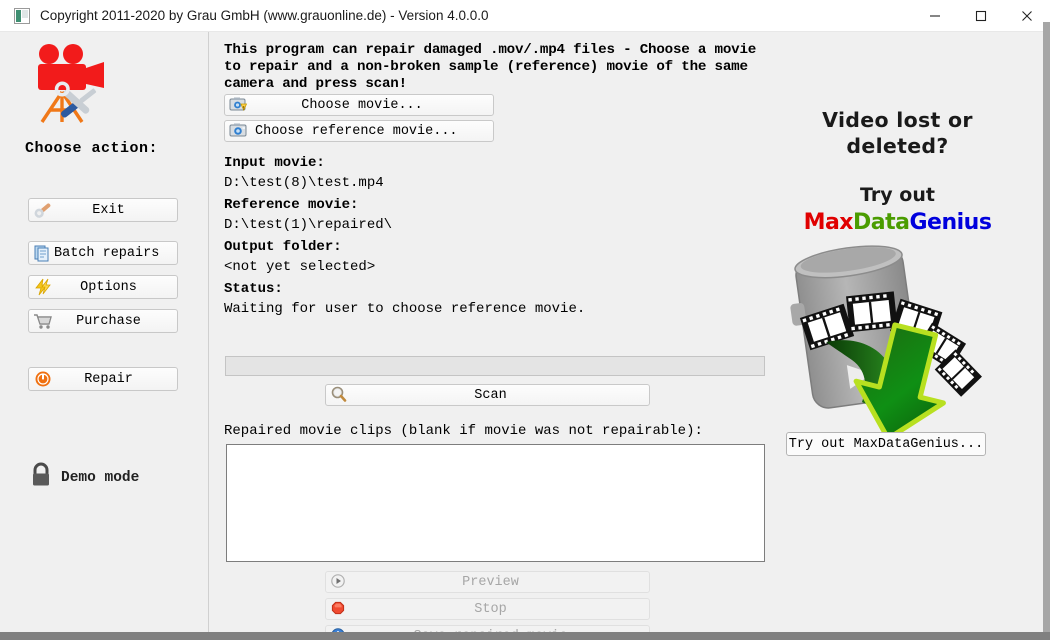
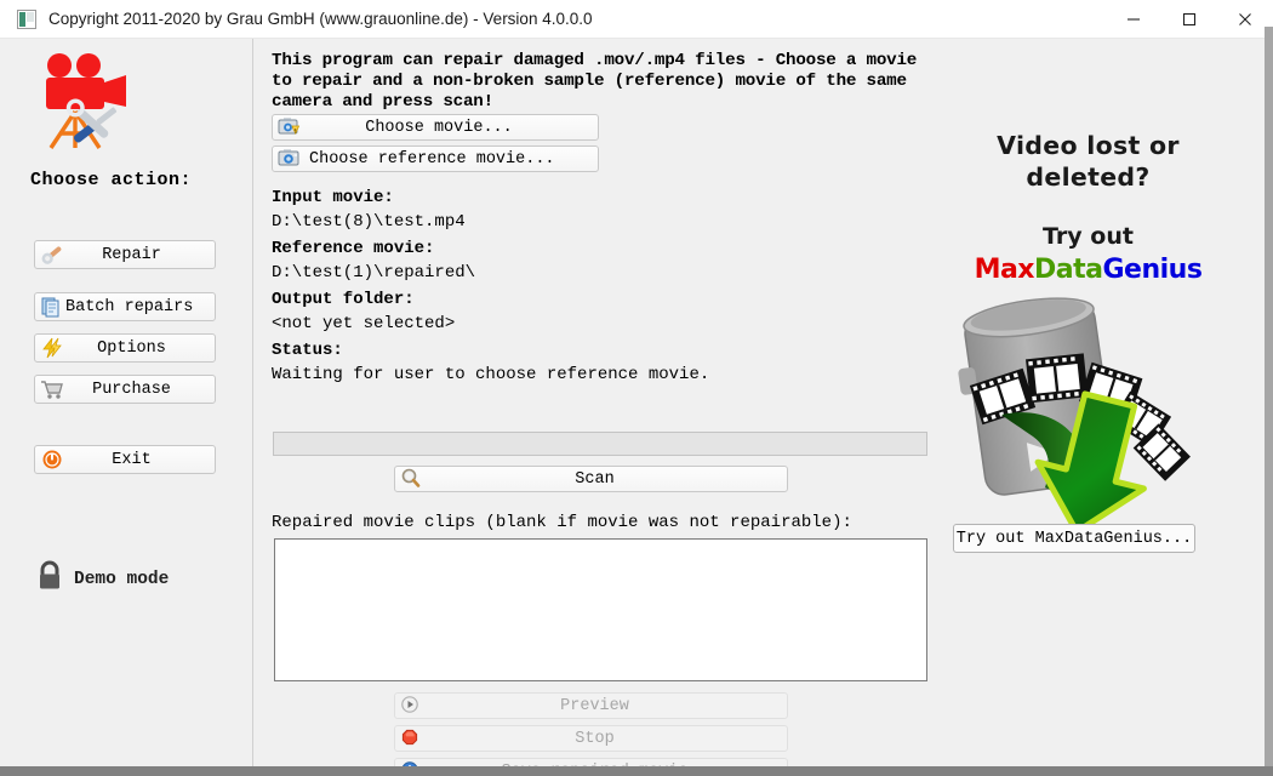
  Copyright 2011-2020 by Grau GmbH (www.grauonline.de) - Version 4.0.0.0
  Choose action:
- Exit
+ Repair
  Batch repairs
  Options
  Purchase
- Repair
+ Exit
  Demo mode
  This program can repair damaged .mov/.mp4 files - Choose a movie to repair and a non-broken sample (reference) movie of the same camera and press scan!
  Choose movie...
  Choose reference movie...
  Input movie:
  D:\test(8)\test.mp4
  Reference movie:
  D:\test(1)\repaired\
  Output folder:
  <not yet selected>
  Status:
  Waiting for user to choose reference movie.
  Scan
  Repaired movie clips (blank if movie was not repairable):
  Preview
  Stop
  Video lost or deleted?
  Try out
  MaxDataGenius
  Try out MaxDataGenius...
